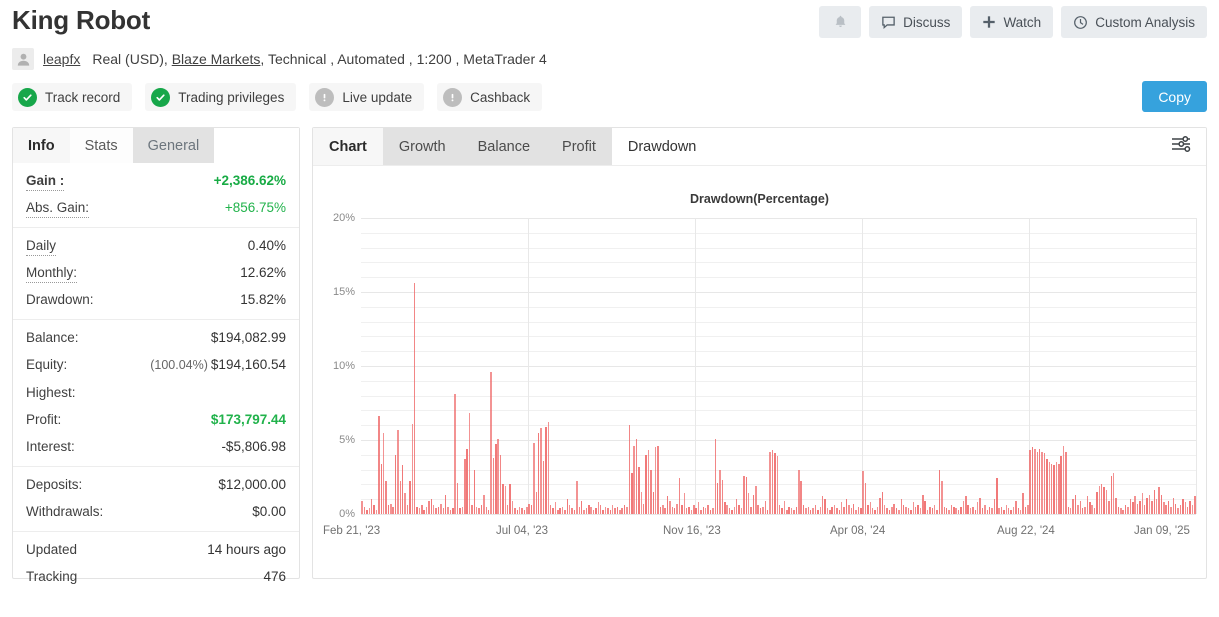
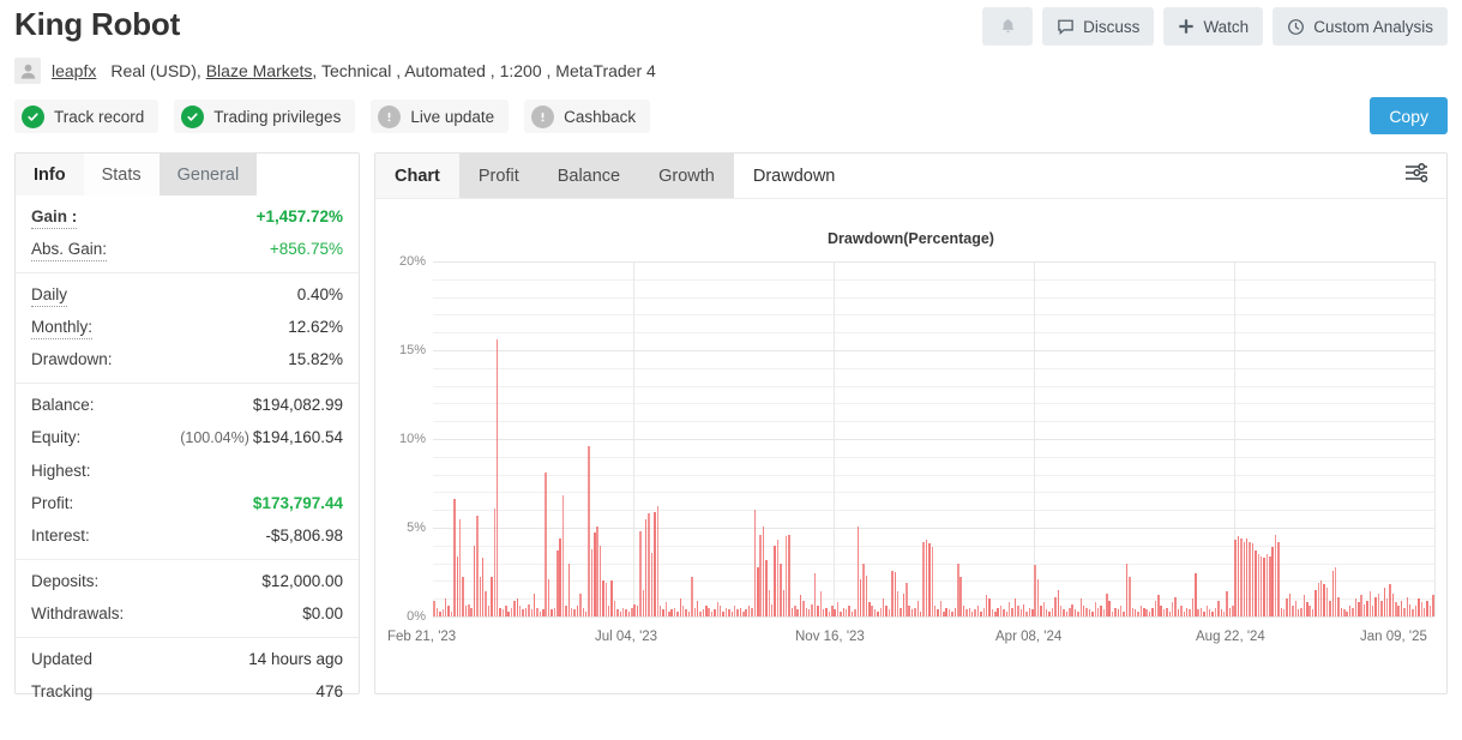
  King Robot
  Discuss
  Watch
  Custom Analysis
  leapfx
  Real (USD),
  Blaze Markets
  , Technical , Automated , 1:200 , MetaTrader 4
  Track record
  Trading privileges
  Live update
  Cashback
  Copy
  Info
  Stats
  General
  Gain :
- +2,386.62%
+ +1,457.72%
  Abs. Gain:
  +856.75%
  Daily
  0.40%
  Monthly:
  12.62%
  Drawdown:
  15.82%
  Balance:
  $194,082.99
  Equity:
  (100.04%) $194,160.54
  Highest:
  Profit:
  $173,797.44
  Interest:
  -$5,806.98
  Deposits:
  $12,000.00
  Withdrawals:
  $0.00
  Updated
  14 hours ago
  Tracking
  476
  Chart
- Growth
+ Profit
  Balance
- Profit
+ Growth
  Drawdown
  Drawdown(Percentage)
  0%
  5%
  10%
  15%
  20%
  Feb 21, '23
  Jul 04, '23
  Nov 16, '23
  Apr 08, '24
  Aug 22, '24
  Jan 09, '25
